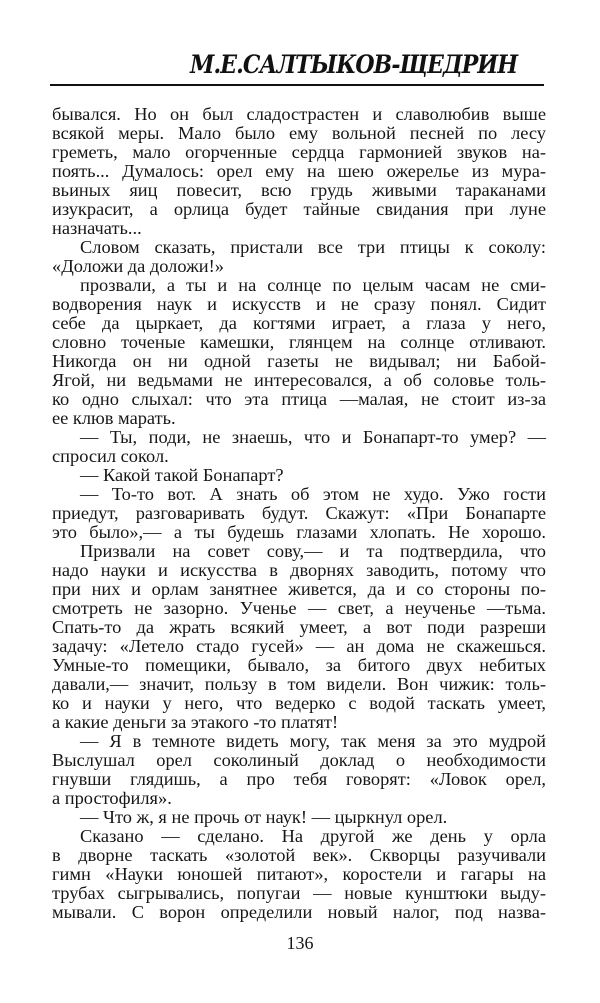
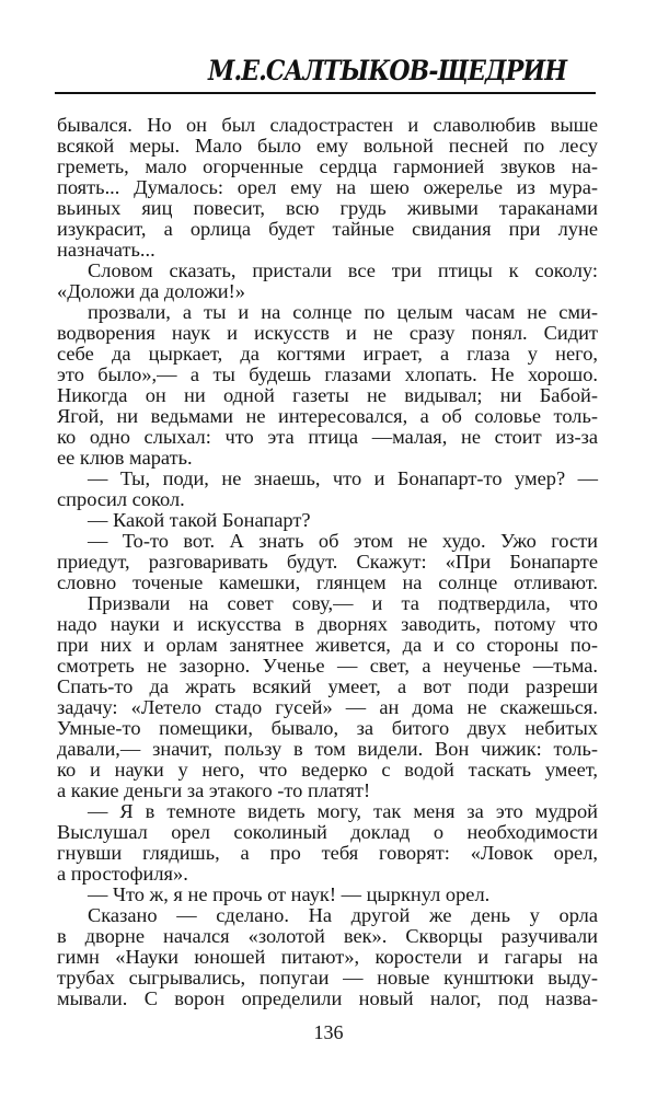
  М.Е.САЛТЫКОВ-ЩЕДРИН
  бывался. Но он был сладострастен и славолюбив выше
  всякой меры. Мало было ему вольной песней по лесу
  греметь, мало огорченные сердца гармонией звуков на-
  поять... Думалось: орел ему на шею ожерелье из мура-
  вьиных яиц повесит, всю грудь живыми тараканами
  изукрасит, а орлица будет тайные свидания при луне
  назначать...
  Словом сказать, пристали все три птицы к соколу:
  «Доложи да доложи!»
  прозвали, а ты и на солнце по целым часам не сми-
  водворения наук и искусств и не сразу понял. Сидит
  себе да цыркает, да когтями играет, а глаза у него,
- словно точеные камешки, глянцем на солнце отливают.
+ это было»,— а ты будешь глазами хлопать. Не хорошо.
  Никогда он ни одной газеты не видывал; ни Бабой-
  Ягой, ни ведьмами не интересовался, а об соловье толь-
  ко одно слыхал: что эта птица —малая, не стоит из-за
  ее клюв марать.
  — Ты, поди, не знаешь, что и Бонапарт-то умер? —
  спросил сокол.
  — Какой такой Бонапарт?
  — То-то вот. А знать об этом не худо. Ужо гости
  приедут, разговаривать будут. Скажут: «При Бонапарте
- это было»,— а ты будешь глазами хлопать. Не хорошо.
+ словно точеные камешки, глянцем на солнце отливают.
  Призвали на совет сову,— и та подтвердила, что
  надо науки и искусства в дворнях заводить, потому что
  при них и орлам занятнее живется, да и со стороны по-
  смотреть не зазорно. Ученье — свет, а неученье —тьма.
  Спать-то да жрать всякий умеет, а вот поди разреши
  задачу: «Летело стадо гусей» — ан дома не скажешься.
  Умные-то помещики, бывало, за битого двух небитых
  давали,— значит, пользу в том видели. Вон чижик: толь-
  ко и науки у него, что ведерко с водой таскать умеет,
  а какие деньги за этакого -то платят!
  — Я в темноте видеть могу, так меня за это мудрой
  Выслушал орел соколиный доклад о необходимости
  гнувши глядишь, а про тебя говорят: «Ловок орел,
  а простофиля».
  — Что ж, я не прочь от наук! — цыркнул орел.
  Сказано — сделано. На другой же день у орла
- в дворне таскать «золотой век». Скворцы разучивали
+ в дворне начался «золотой век». Скворцы разучивали
  гимн «Науки юношей питают», коростели и гагары на
  трубах сыгрывались, попугаи — новые кунштюки выду-
  мывали. С ворон определили новый налог, под назва-
  136
